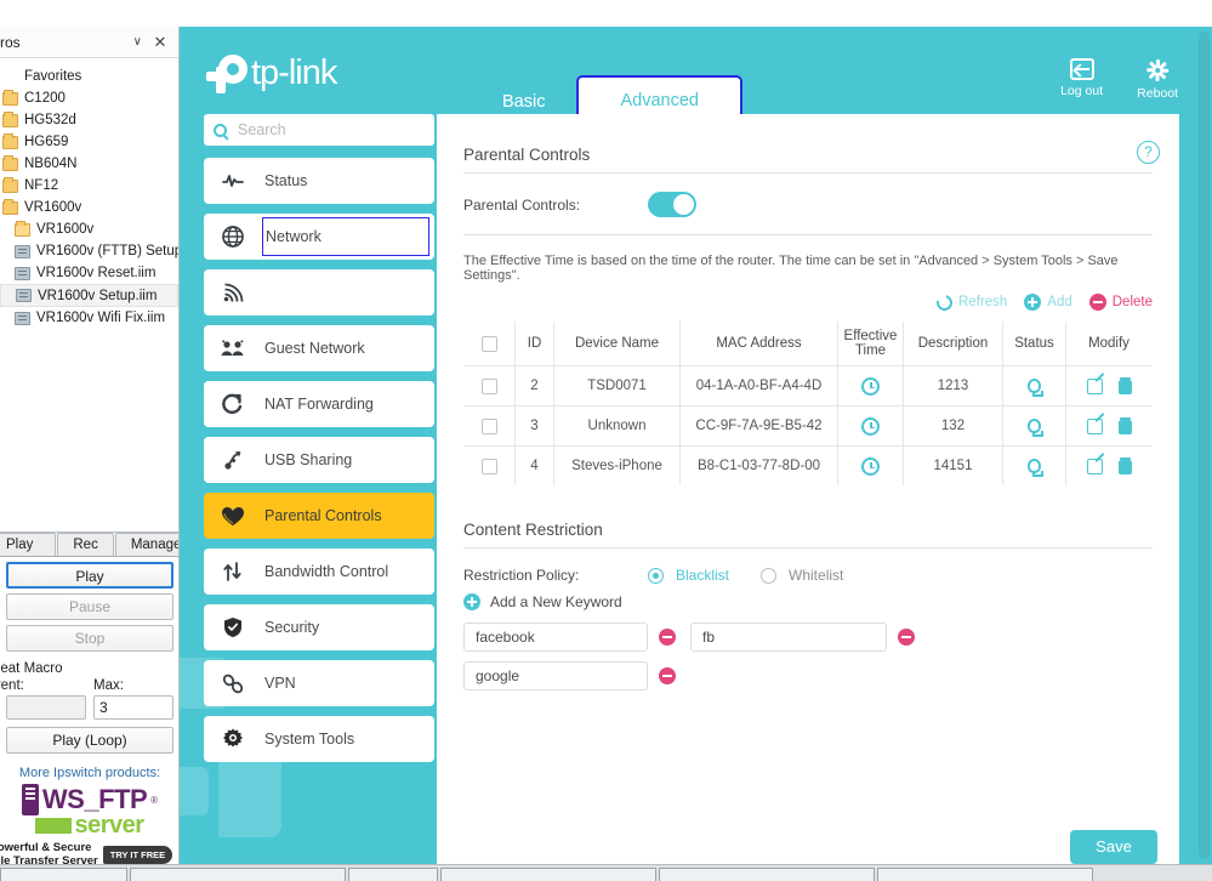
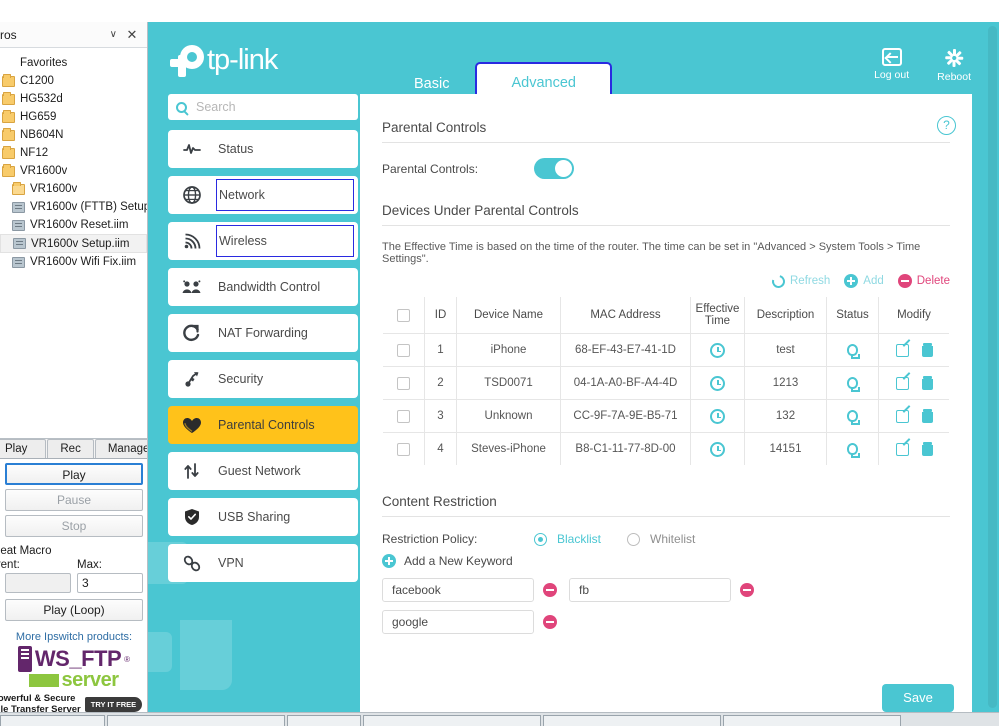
  ros
  ∨
  ✕
  Favorites
  C1200
  HG532d
  HG659
  NB604N
  NF12
  VR1600v
  VR1600v
  VR1600v (FTTB) Setup
  VR1600v Reset.iim
  VR1600v Setup.iim
  VR1600v Wifi Fix.iim
  Play
  Rec
  Manage
  Play
  Pause
  Stop
  eat Macro
  Max:
  3
  Play (Loop)
  More Ipswitch products:
  WS_FTP
  ®
  server
  owerful & Secure
  le Transfer Server
  TRY IT FREE
  tp-link
  Basic
  Advanced
  Log out
  Reboot
  Search
  Status
  Network
+ Wireless
- Guest Network
+ Bandwidth Control
  NAT Forwarding
- USB Sharing
+ Security
  Parental Controls
- Bandwidth Control
+ Guest Network
- Security
+ USB Sharing
  VPN
- System Tools
  ?
  Parental Controls
  Parental Controls:
+ Devices Under Parental Controls
- The Effective Time is based on the time of the router. The time can be set in "Advanced > System Tools > Save Settings".
+ The Effective Time is based on the time of the router. The time can be set in "Advanced > System Tools > Time Settings".
  Refresh
  Add
  Delete
  	ID	Device Name	MAC Address	Effective Time	Description	Status	Modify
+ 	1	iPhone	68-EF-43-E7-41-1D		test
  	2	TSD0071	04-1A-A0-BF-A4-4D		1213
- 	3	Unknown	CC-9F-7A-9E-B5-42		132
+ 	3	Unknown	CC-9F-7A-9E-B5-71		132
- 	4	Steves-iPhone	B8-C1-03-77-8D-00		14151
+ 	4	Steves-iPhone	B8-C1-11-77-8D-00		14151
  Content Restriction
  Restriction Policy:
  Blacklist
  Whitelist
  Add a New Keyword
  facebook
  fb
  google
  Save
